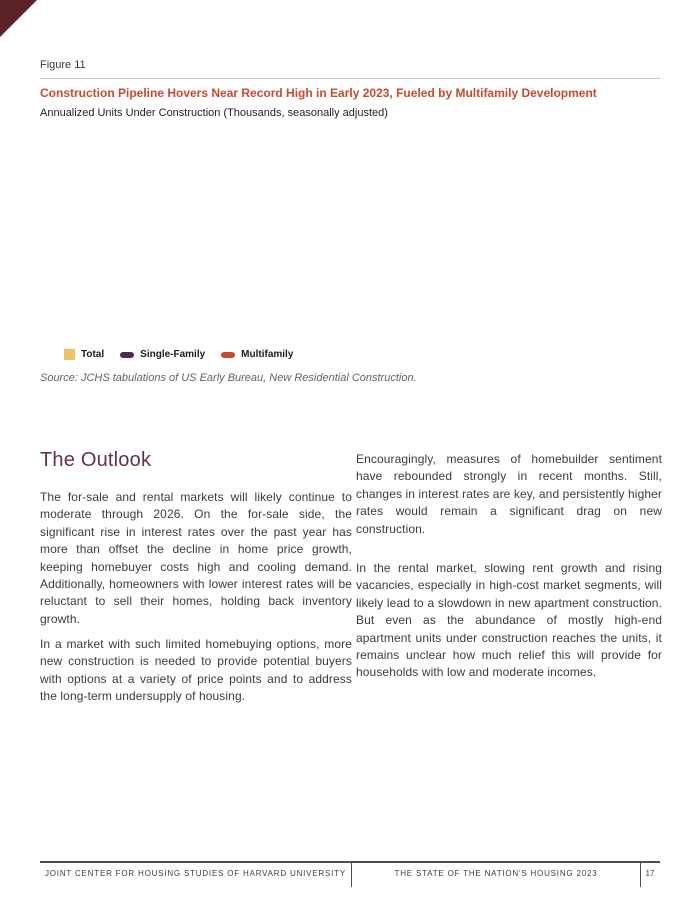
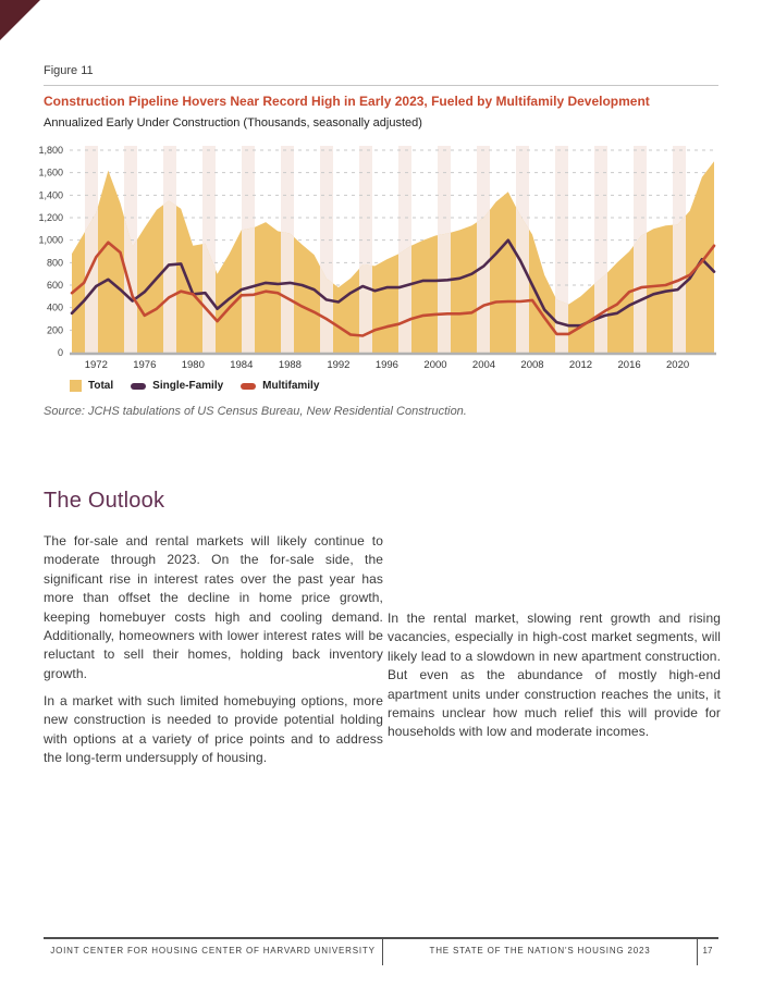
  Figure 11
  Construction Pipeline Hovers Near Record High in Early 2023, Fueled by Multifamily Development
- Annualized Units Under Construction (Thousands, seasonally adjusted)
+ Annualized Early Under Construction (Thousands, seasonally adjusted)
+ 0
+ 200
+ 400
+ 600
+ 800
+ 1,000
+ 1,200
+ 1,400
+ 1,600
+ 1,800
+ 1972
+ 1976
+ 1980
+ 1984
+ 1988
+ 1992
+ 1996
+ 2000
+ 2004
+ 2008
+ 2012
+ 2016
+ 2020
  Total
  Single-Family
  Multifamily
- Source: JCHS tabulations of US Early Bureau, New Residential Construction.
+ Source: JCHS tabulations of US Census Bureau, New Residential Construction.
  The Outlook
- The for-sale and rental markets will likely continue to moderate through 2026. On the for-sale side, the significant rise in interest rates over the past year has more than offset the decline in home price growth, keeping homebuyer costs high and cooling demand. Additionally, homeowners with lower interest rates will be reluctant to sell their homes, holding back inventory growth.
+ The for-sale and rental markets will likely continue to moderate through 2023. On the for-sale side, the significant rise in interest rates over the past year has more than offset the decline in home price growth, keeping homebuyer costs high and cooling demand. Additionally, homeowners with lower interest rates will be reluctant to sell their homes, holding back inventory growth.
- In a market with such limited homebuying options, more new construction is needed to provide potential buyers with options at a variety of price points and to address the long-term undersupply of housing.
+ In a market with such limited homebuying options, more new construction is needed to provide potential holding with options at a variety of price points and to address the long-term undersupply of housing.
- Encouragingly, measures of homebuilder sentiment have rebounded strongly in recent months. Still, changes in interest rates are key, and persistently higher rates would remain a significant drag on new construction.
  In the rental market, slowing rent growth and rising vacancies, especially in high-cost market segments, will likely lead to a slowdown in new apartment construction. But even as the abundance of mostly high-end apartment units under construction reaches the units, it remains unclear how much relief this will provide for households with low and moderate incomes.
- JOINT CENTER FOR HOUSING STUDIES OF HARVARD UNIVERSITY
+ JOINT CENTER FOR HOUSING CENTER OF HARVARD UNIVERSITY
  THE STATE OF THE NATION'S HOUSING 2023
  17
